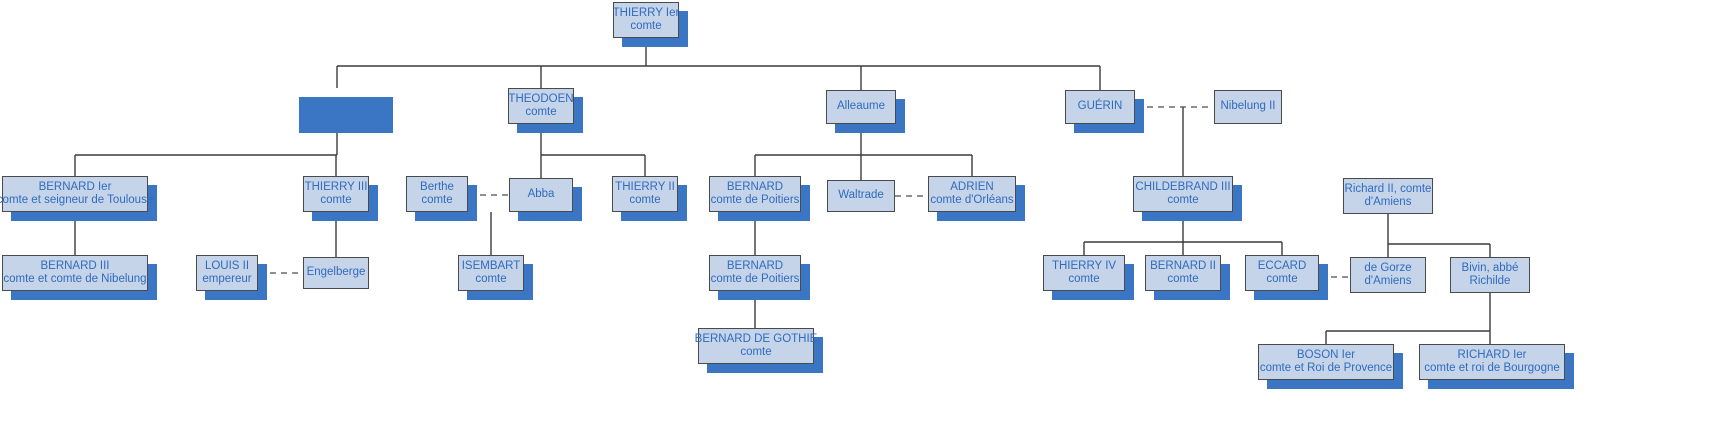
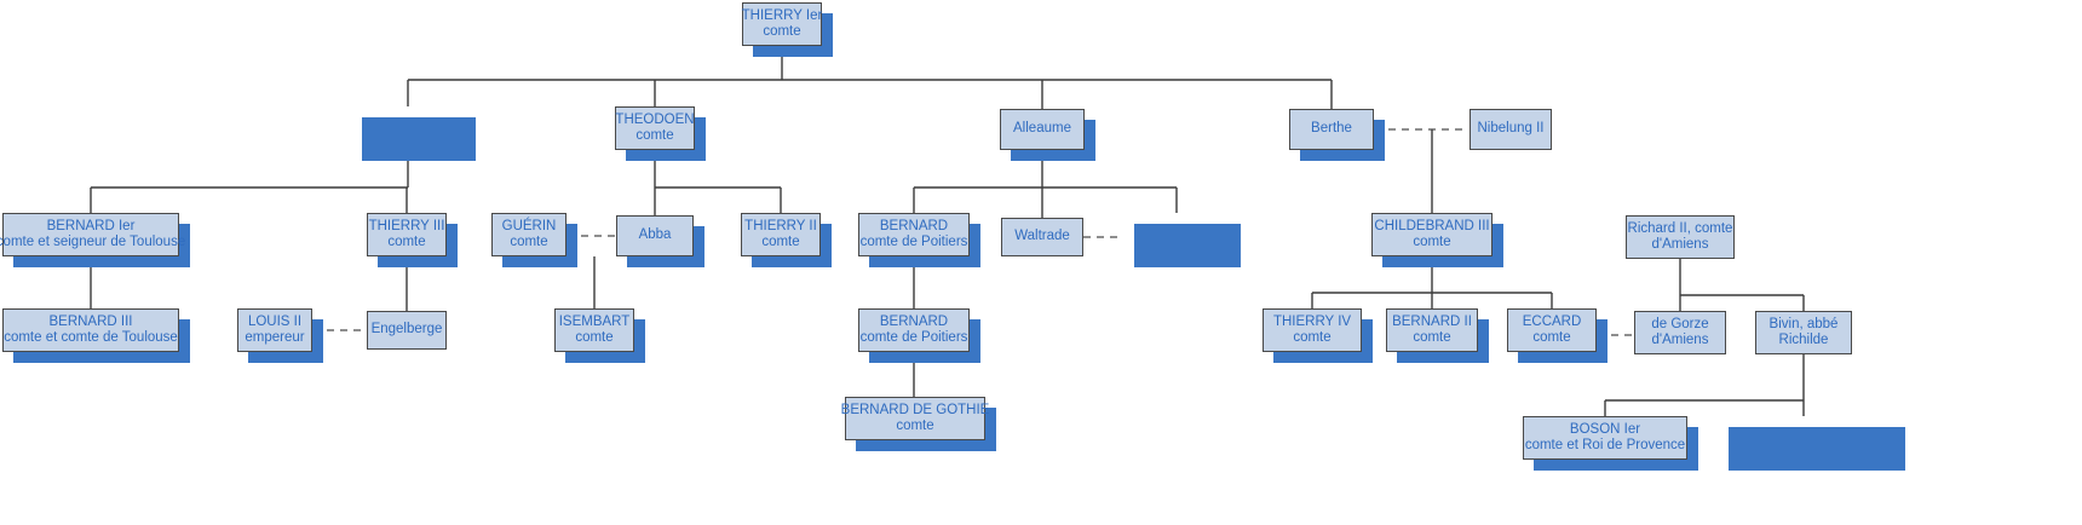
  THIERRY Ier
  comte
  THEODOEN
  comte
  Alleaume
- GUÉRIN
+ Berthe
  Nibelung II
  BERNARD Ier
  omte et seigneur de Toulouse
  THIERRY III
  comte
- Berthe
+ GUÉRIN
  comte
  Abba
  THIERRY II
  comte
  BERNARD
  comte de Poitiers
  Waltrade
- ADRIEN
- comte d'Orléans
  CHILDEBRAND III
  comte
  Richard II, comte
  d'Amiens
  BERNARD III
- comte et comte de Nibelung
+ comte et comte de Toulouse
  LOUIS II
  empereur
  Engelberge
  ISEMBART
  comte
  BERNARD
  comte de Poitiers
  THIERRY IV
  comte
  BERNARD II
  comte
  ECCARD
  comte
  de Gorze
  d'Amiens
  Bivin, abbé
  Richilde
  BERNARD DE GOTHIE
  comte
  BOSON Ier
  comte et Roi de Provence
- RICHARD Ier
- comte et roi de Bourgogne
